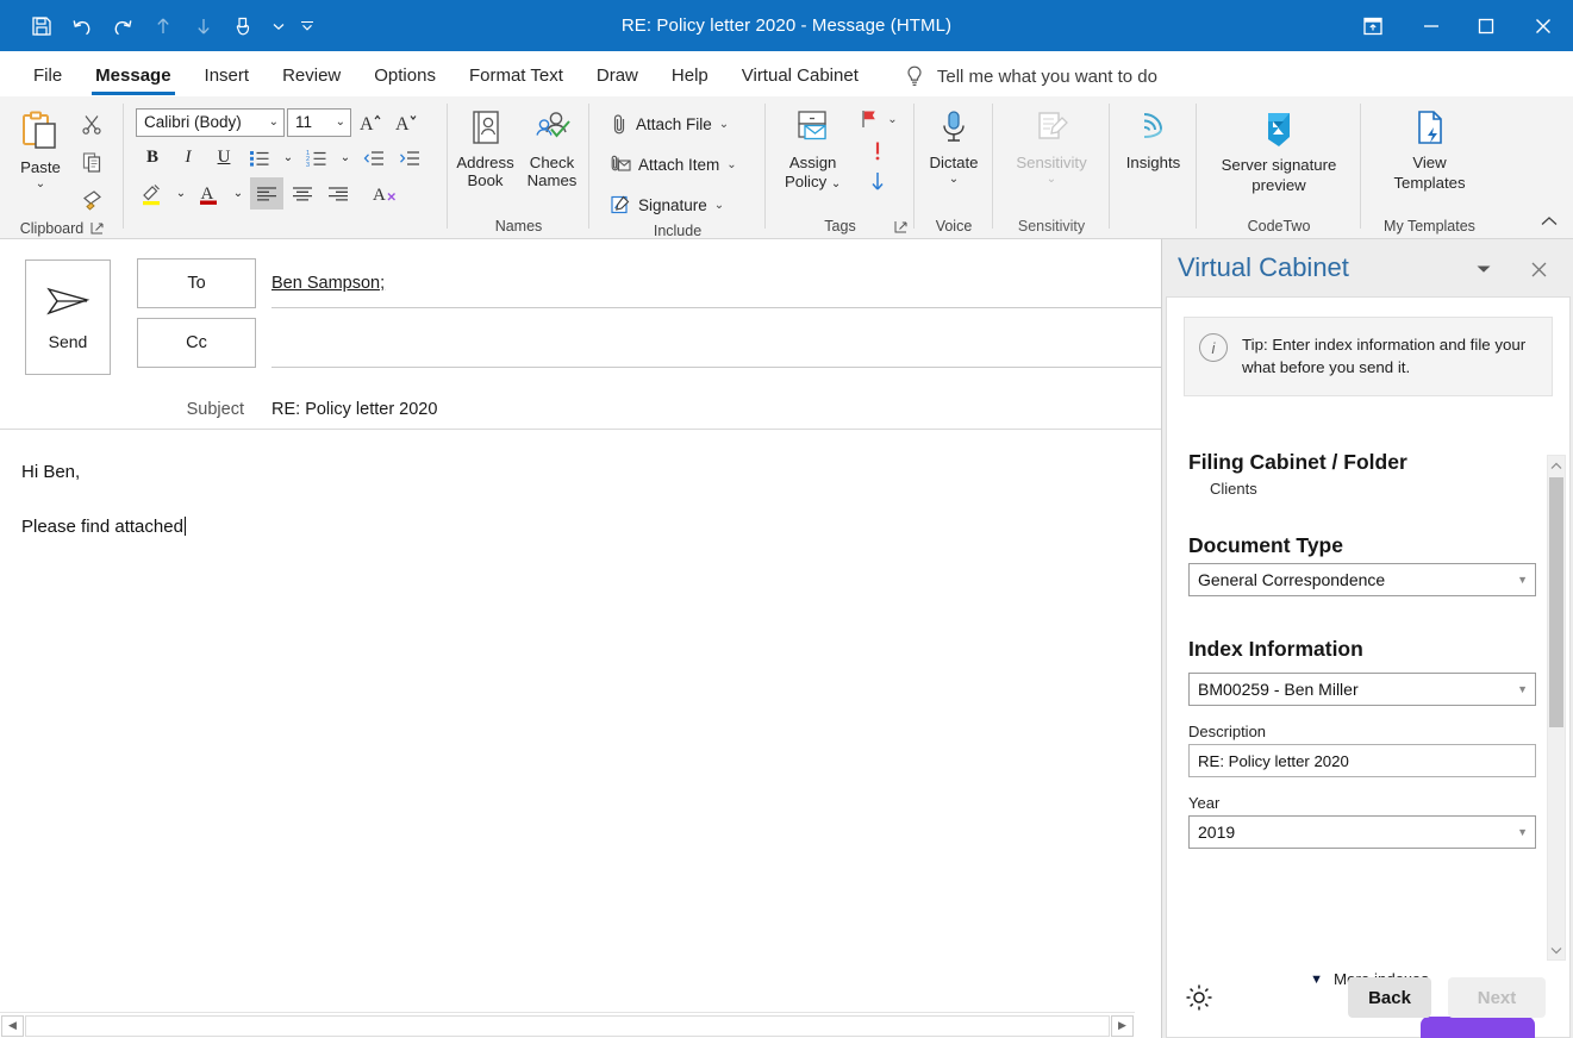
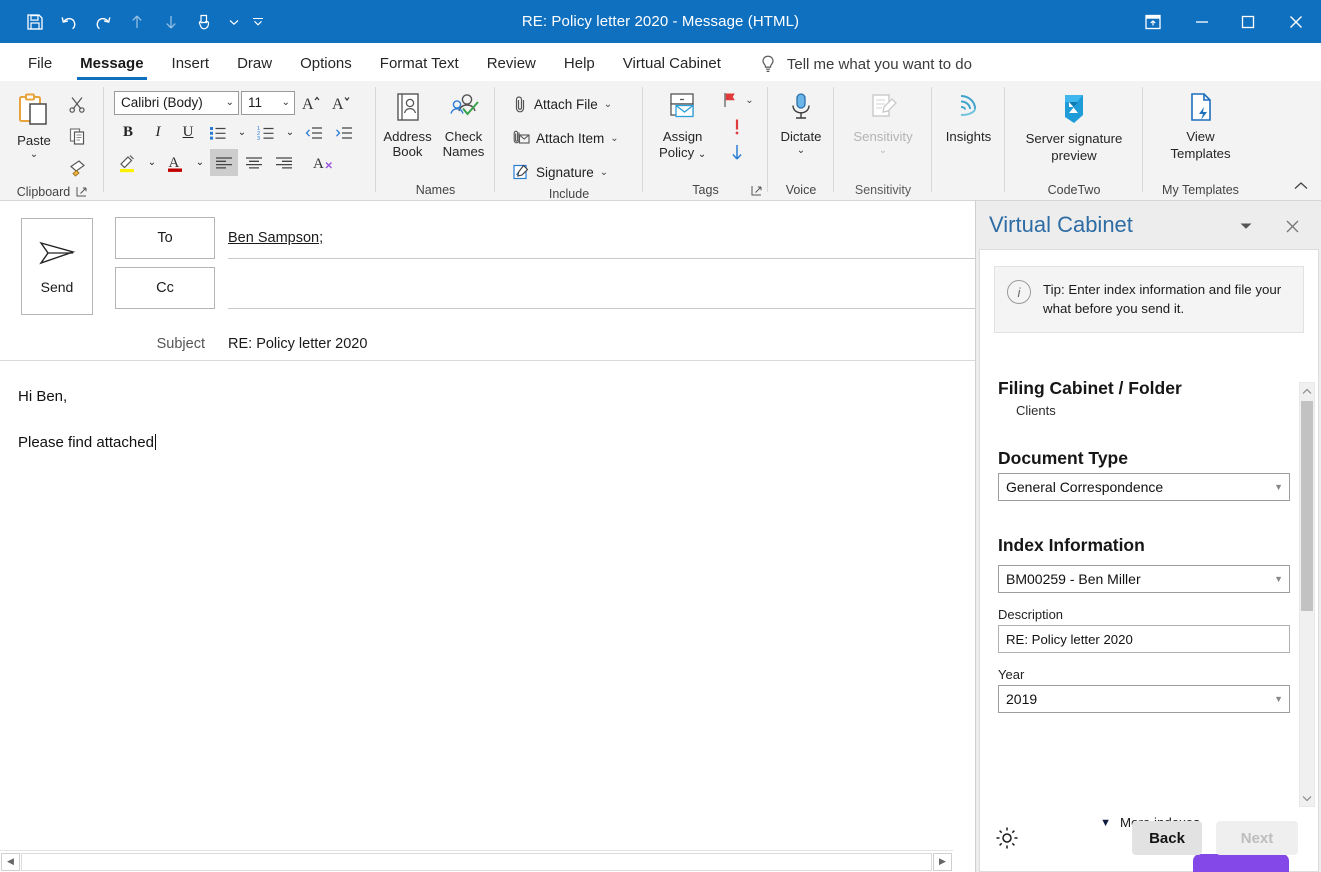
  RE: Policy letter 2020 - Message (HTML)
  File
  Message
  Insert
- Review
+ Draw
  Options
  Format Text
- Draw
+ Review
  Help
  Virtual Cabinet
  Tell me what you want to do
  Paste
  ⌄
  Clipboard
  Calibri (Body)
  ⌄
  11
  ⌄
  A
  A
  B
  I
  U
  ⌄
  ⌄
  ⌄
  A
  ⌄
  A
  Address Book
  Check Names
  Names
  Attach File
  ⌄
  Attach Item
  ⌄
  Signature
  ⌄
  Include
  Assign
  Policy ⌄
  ⌄
  Tags
  Dictate
  ⌄
  Voice
  Sensitivity
  ⌄
  Sensitivity
  Insights
  Server signature
  preview
  CodeTwo
  View
  Templates
  My Templates
  Send
  To
  Cc
  Ben Sampson;
  Subject
  RE: Policy letter 2020
  Hi Ben,
  Please find attached
  ◀
  ▶
  Virtual Cabinet
  i
  Tip: Enter index information and file your what before you send it.
  Filing Cabinet / Folder
  Clients
  Document Type
  General Correspondence
  ▼
  Index Information
  BM00259 - Ben Miller
  ▼
  Description
  RE: Policy letter 2020
  Year
  2019
  ▼
  ▼
  Back
  Next
